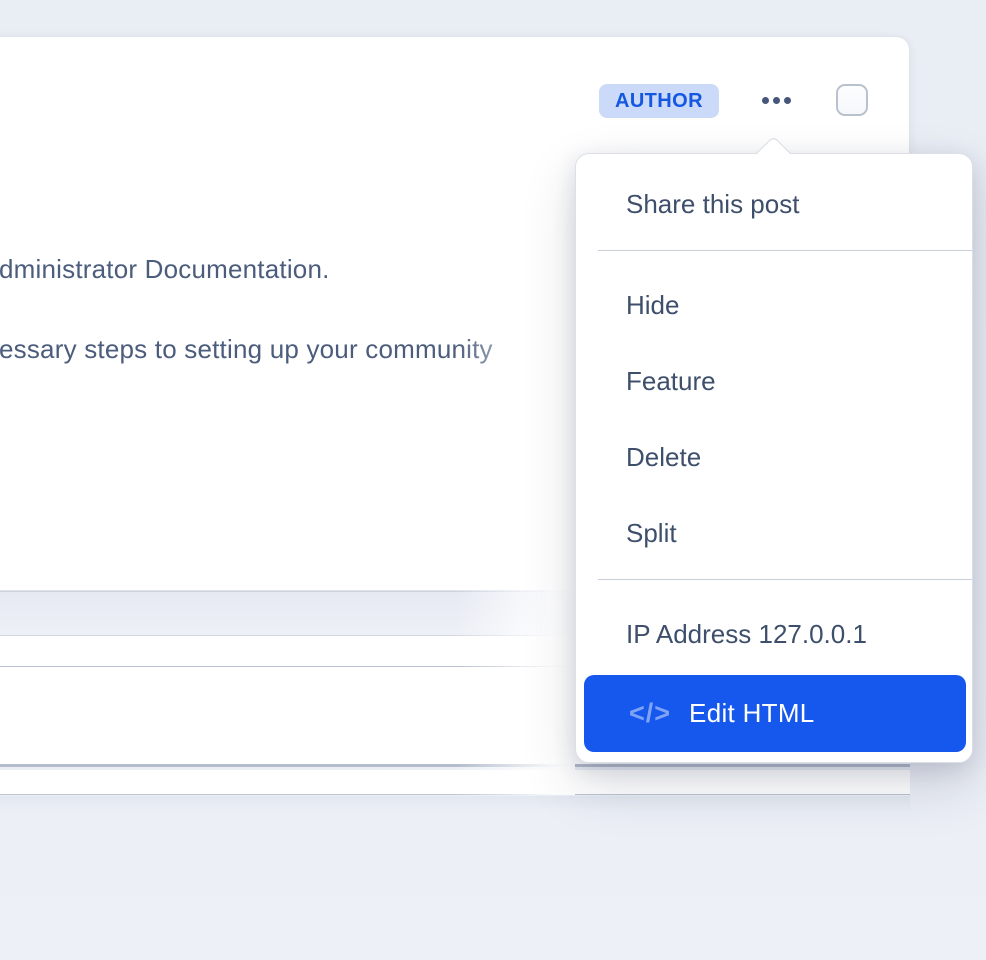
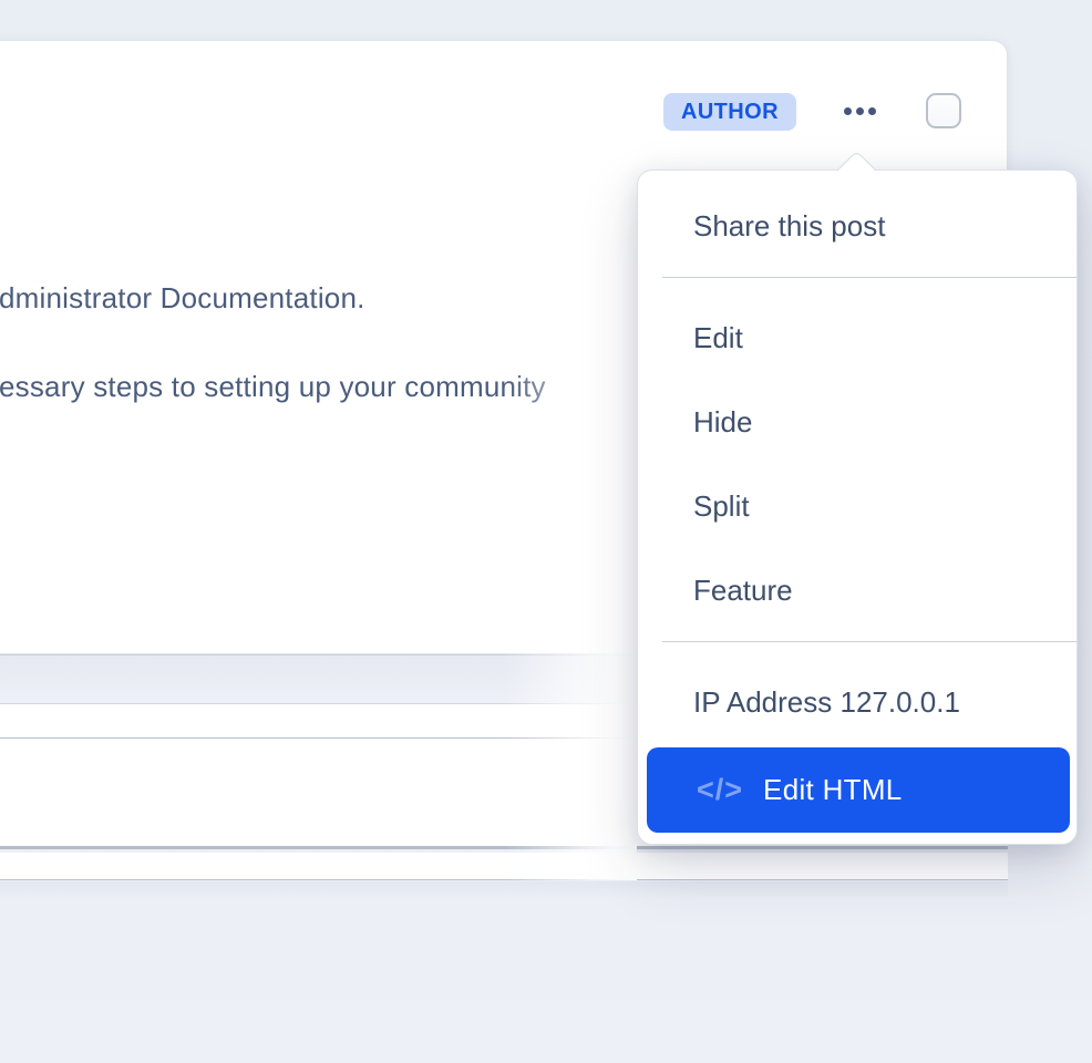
  AUTHOR
  dministrator Documentation.
  essary steps to setting up your commu
  Share this post
+ Edit
  Hide
- Feature
+ Split
- Delete
- Split
+ Feature
  IP Address 127.0.0.1
  </>
  Edit HTML
